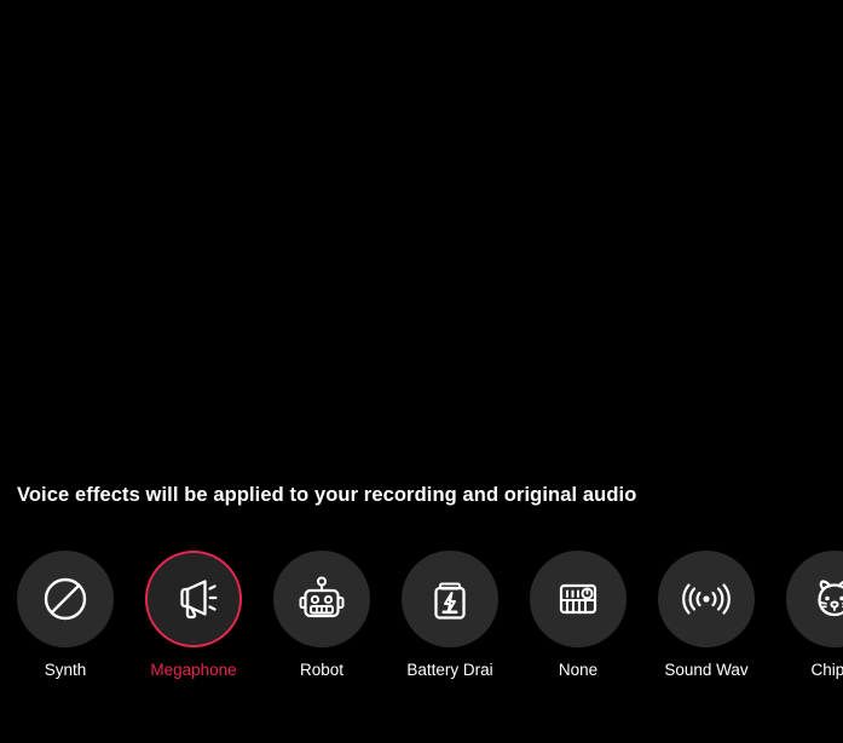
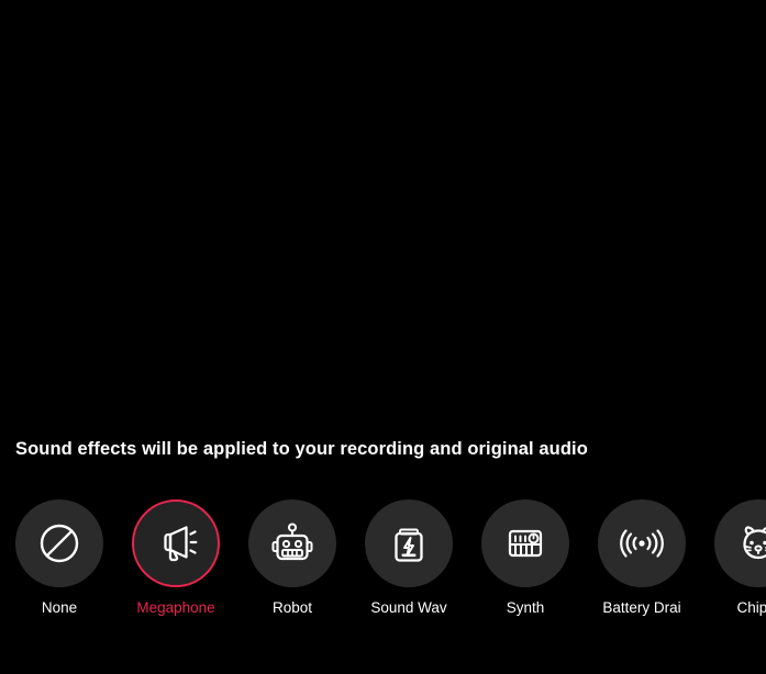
- Voice effects will be applied to your recording and original audio
+ Sound effects will be applied to your recording and original audio
- Synth
+ None
  Megaphone
  Robot
- Battery Drai
+ Sound Wav
- None
+ Synth
- Sound Wav
+ Battery Drai
  Chip
